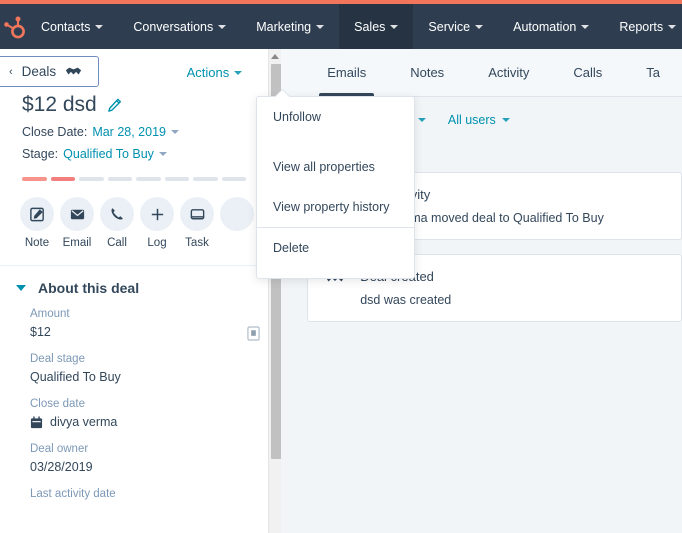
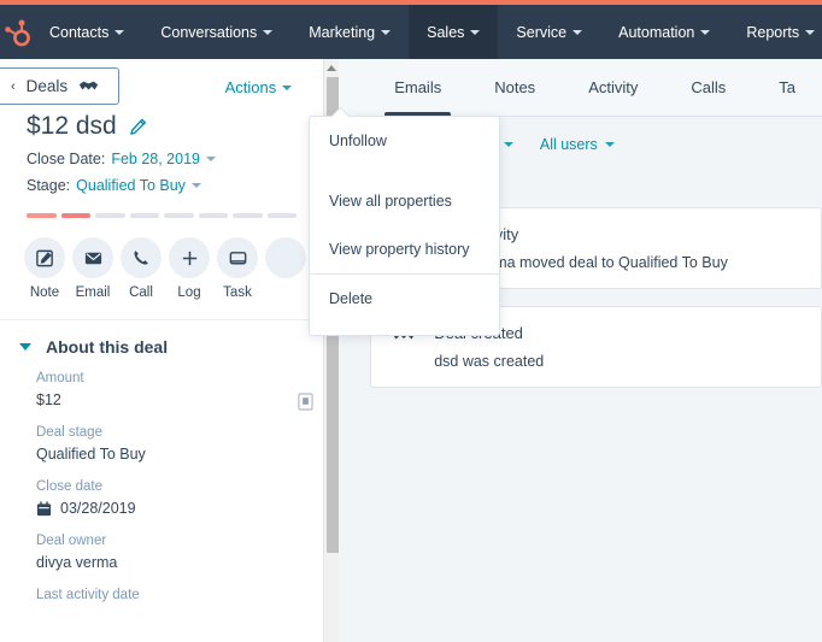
  Contacts
  Conversations
  Marketing
  Sales
  Service
  Automation
  Reports
  ‹
  Deals
  Actions
  $12 dsd
  Close Date:
- Mar 28, 2019
+ Feb 28, 2019
  Stage:
  Qualified To Buy
  Note
  Email
  Call
  Log
  Task
  About this deal
  Amount
  $12
  Deal stage
  Qualified To Buy
  Close date
- divya verma
+ 03/28/2019
  Deal owner
- 03/28/2019
+ divya verma
  Last activity date
  Emails
  Notes
  Activity
  Calls
  Ta
  All users
  ma moved deal to Qualified To Buy
  dsd was created
  Unfollow
  View all properties
  View property history
  Delete
